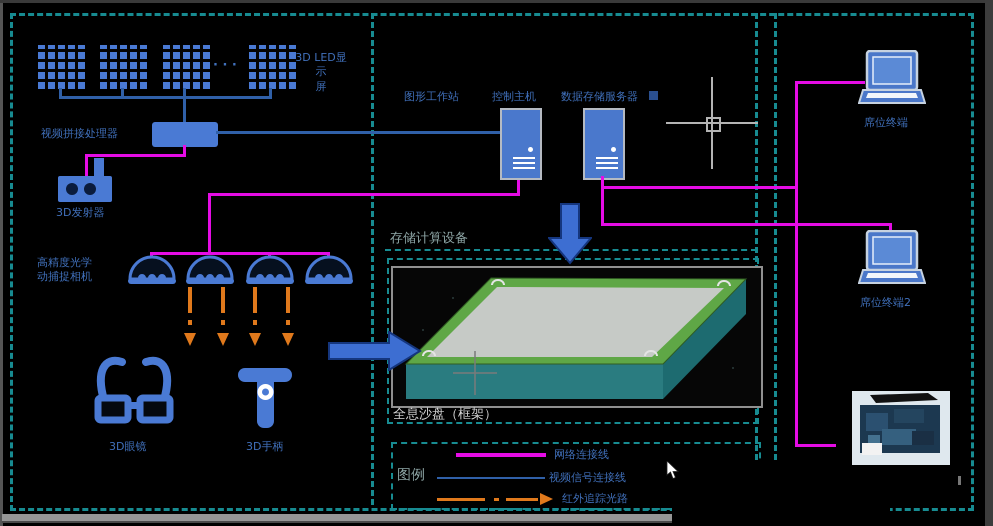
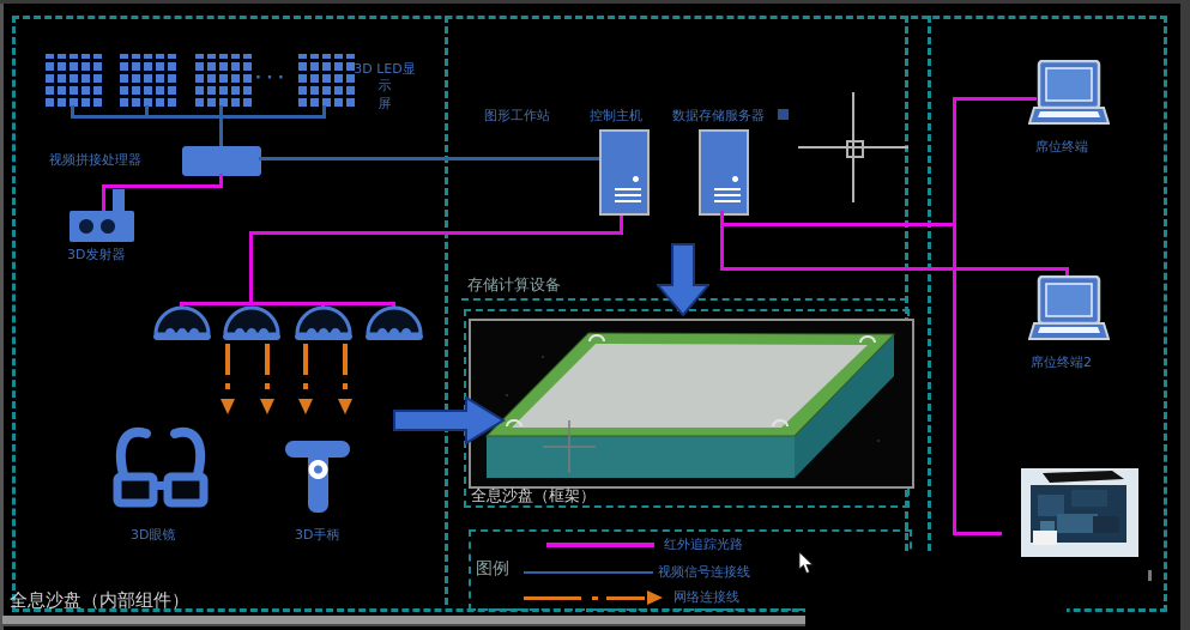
  · · ·
  3D LED显示
  屏
  视频拼接处理器
  3D发射器
- 高精度光学
- 动捕捉相机
  3D眼镜
  3D手柄
+ 全息沙盘（内部组件）
  图形工作站
  控制主机
  数据存储服务器
  存储计算设备
  全息沙盘（框架）
  图例
- 网络连接线
+ 红外追踪光路
  视频信号连接线
- 红外追踪光路
+ 网络连接线
  席位终端
  席位终端2
